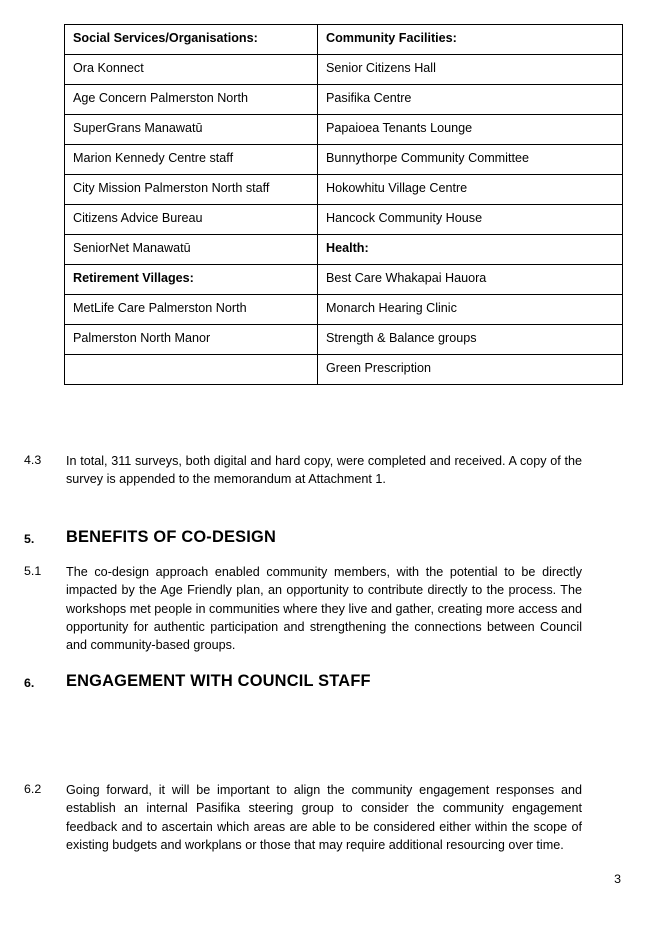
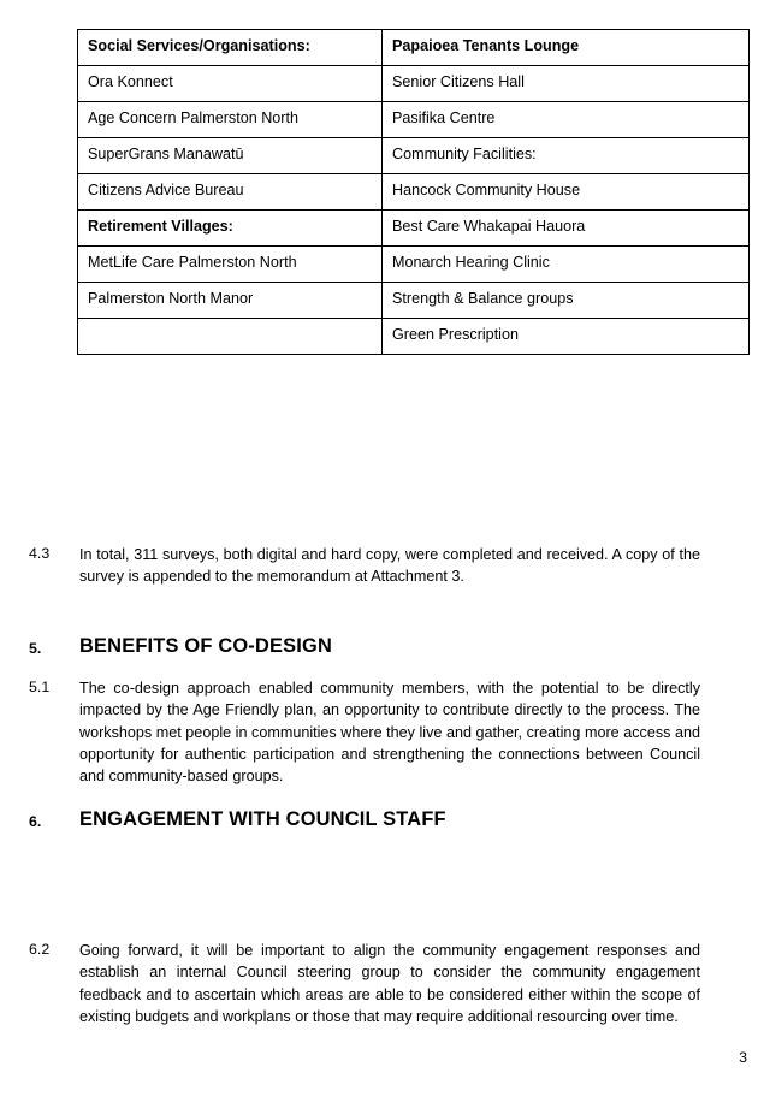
- Social Services/Organisations:	Community Facilities:
+ Social Services/Organisations:	Papaioea Tenants Lounge
  Ora Konnect	Senior Citizens Hall
  Age Concern Palmerston North	Pasifika Centre
- SuperGrans Manawatū	Papaioea Tenants Lounge
+ SuperGrans Manawatū	Community Facilities:
- Marion Kennedy Centre staff	Bunnythorpe Community Committee
- City Mission Palmerston North staff	Hokowhitu Village Centre
  Citizens Advice Bureau	Hancock Community House
- SeniorNet Manawatū	Health:
  Retirement Villages:	Best Care Whakapai Hauora
  MetLife Care Palmerston North	Monarch Hearing Clinic
  Palmerston North Manor	Strength & Balance groups
  	Green Prescription
  4.3
- In total, 311 surveys, both digital and hard copy, were completed and received. A copy of the survey is appended to the memorandum at Attachment 1.
+ In total, 311 surveys, both digital and hard copy, were completed and received. A copy of the survey is appended to the memorandum at Attachment 3.
  5.
  BENEFITS OF CO-DESIGN
  5.1
  The co-design approach enabled community members, with the potential to be directly impacted by the Age Friendly plan, an opportunity to contribute directly to the process. The workshops met people in communities where they live and gather, creating more access and opportunity for authentic participation and strengthening the connections between Council and community-based groups.
  6.
  ENGAGEMENT WITH COUNCIL STAFF
  6.2
- Going forward, it will be important to align the community engagement responses and establish an internal Pasifika steering group to consider the community engagement feedback and to ascertain which areas are able to be considered either within the scope of existing budgets and workplans or those that may require additional resourcing over time.
+ Going forward, it will be important to align the community engagement responses and establish an internal Council steering group to consider the community engagement feedback and to ascertain which areas are able to be considered either within the scope of existing budgets and workplans or those that may require additional resourcing over time.
  3
